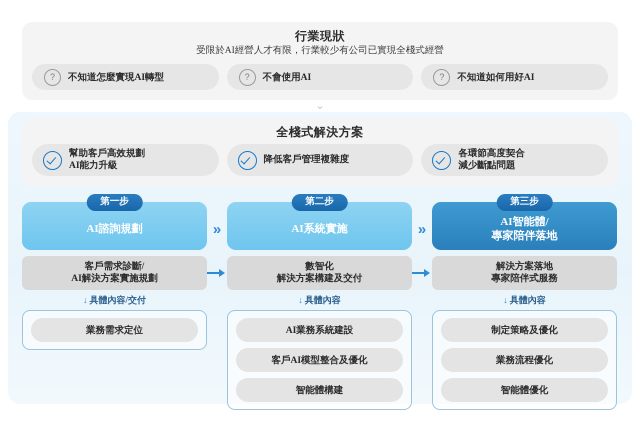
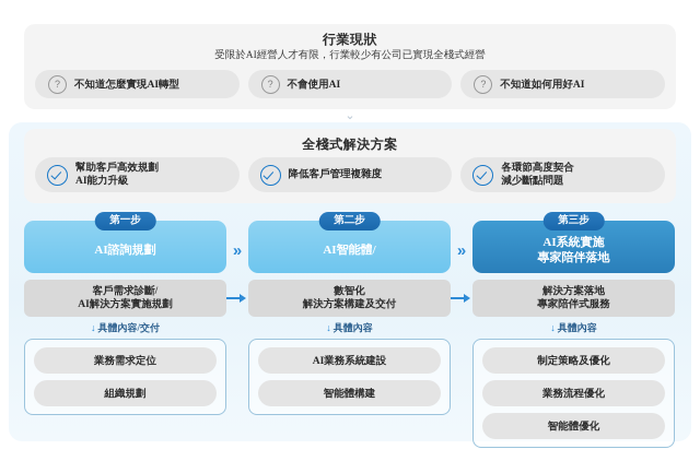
  行業現狀
  受限於AI經營人才有限，行業較少有公司已實現全棧式經營
  ?
  不知道怎麼實現AI轉型
  ?
  不會使用AI
  ?
  不知道如何用好AI
  ⌄
  全棧式解決方案
  幫助客戶高效規劃
  AI能力升級
  降低客戶管理複雜度
  各環節高度契合
  減少斷點問題
  第一步
  AI諮詢規劃
  客戶需求診斷/
  AI解決方案實施規劃
  ↓ 具體內容/交付
  業務需求定位
+ 組織規劃
  »
  第二步
- AI系統實施
+ AI智能體/
  數智化
  解決方案構建及交付
  ↓ 具體內容
  AI業務系統建設
- 客戶AI模型整合及優化
  智能體構建
  »
  第三步
- AI智能體/
+ AI系統實施
  專家陪伴落地
  解決方案落地
  專家陪伴式服務
  ↓ 具體內容
  制定策略及優化
  業務流程優化
  智能體優化
